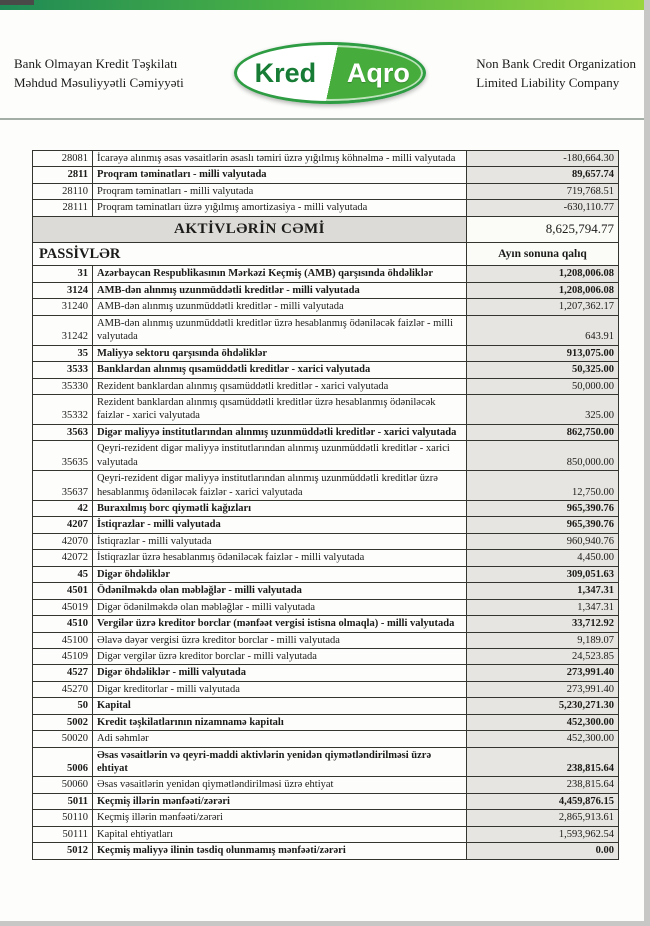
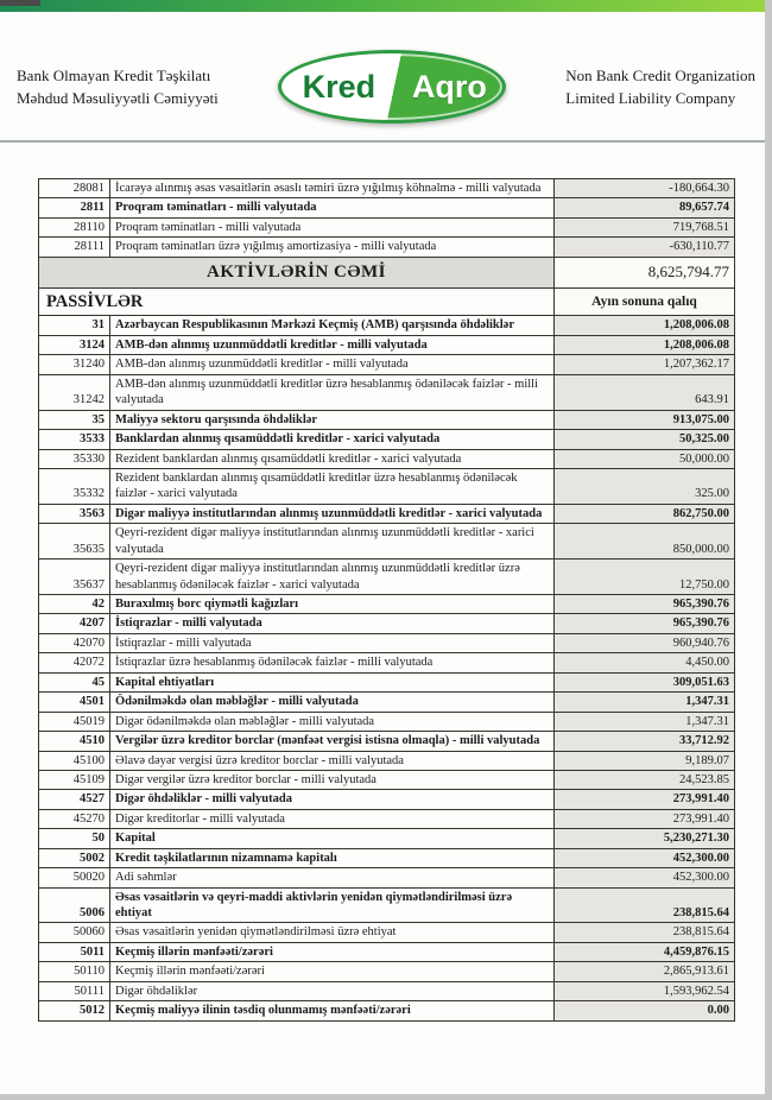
  Bank Olmayan Kredit Təşkilatı
  Məhdud Məsuliyyətli Cəmiyyəti
  Kred
  Aqro
  Non Bank Credit Organization
  Limited Liability Company
  28081	İcarəyə alınmış əsas vəsaitlərin əsaslı təmiri üzrə yığılmış köhnəlmə - milli valyutada	-180,664.30
  2811	Proqram təminatları - milli valyutada	89,657.74
  28110	Proqram təminatları - milli valyutada	719,768.51
  28111	Proqram təminatları üzrə yığılmış amortizasiya - milli valyutada	-630,110.77
  AKTİVLƏRİN CƏMİ	8,625,794.77
  PASSİVLƏR	Ayın sonuna qalıq
  31	Azərbaycan Respublikasının Mərkəzi Keçmiş (AMB) qarşısında öhdəliklər	1,208,006.08
  3124	AMB-dən alınmış uzunmüddətli kreditlər - milli valyutada	1,208,006.08
  31240	AMB-dən alınmış uzunmüddətli kreditlər - milli valyutada	1,207,362.17
  31242	AMB-dən alınmış uzunmüddətli kreditlər üzrə hesablanmış ödəniləcək faizlər - milli valyutada	643.91
  35	Maliyyə sektoru qarşısında öhdəliklər	913,075.00
  3533	Banklardan alınmış qısamüddətli kreditlər - xarici valyutada	50,325.00
  35330	Rezident banklardan alınmış qısamüddətli kreditlər - xarici valyutada	50,000.00
  35332	Rezident banklardan alınmış qısamüddətli kreditlər üzrə hesablanmış ödəniləcək faizlər - xarici valyutada	325.00
  3563	Digər maliyyə institutlarından alınmış uzunmüddətli kreditlər - xarici valyutada	862,750.00
  35635	Qeyri-rezident digər maliyyə institutlarından alınmış uzunmüddətli kreditlər - xarici valyutada	850,000.00
  35637	Qeyri-rezident digər maliyyə institutlarından alınmış uzunmüddətli kreditlər üzrə hesablanmış ödəniləcək faizlər - xarici valyutada	12,750.00
  42	Buraxılmış borc qiymətli kağızları	965,390.76
  4207	İstiqrazlar - milli valyutada	965,390.76
  42070	İstiqrazlar - milli valyutada	960,940.76
  42072	İstiqrazlar üzrə hesablanmış ödəniləcək faizlər - milli valyutada	4,450.00
- 45	Digər öhdəliklər	309,051.63
+ 45	Kapital ehtiyatları	309,051.63
  4501	Ödənilməkdə olan məbləğlər - milli valyutada	1,347.31
  45019	Digər ödənilməkdə olan məbləğlər - milli valyutada	1,347.31
  4510	Vergilər üzrə kreditor borclar (mənfəət vergisi istisna olmaqla) - milli valyutada	33,712.92
  45100	Əlavə dəyər vergisi üzrə kreditor borclar - milli valyutada	9,189.07
  45109	Digər vergilər üzrə kreditor borclar - milli valyutada	24,523.85
  4527	Digər öhdəliklər - milli valyutada	273,991.40
  45270	Digər kreditorlar - milli valyutada	273,991.40
  50	Kapital	5,230,271.30
  5002	Kredit təşkilatlarının nizamnamə kapitalı	452,300.00
  50020	Adi səhmlər	452,300.00
  5006	Əsas vəsaitlərin və qeyri-maddi aktivlərin yenidən qiymətləndirilməsi üzrə ehtiyat	238,815.64
  50060	Əsas vəsaitlərin yenidən qiymətləndirilməsi üzrə ehtiyat	238,815.64
  5011	Keçmiş illərin mənfəəti/zərəri	4,459,876.15
  50110	Keçmiş illərin mənfəəti/zərəri	2,865,913.61
- 50111	Kapital ehtiyatları	1,593,962.54
+ 50111	Digər öhdəliklər	1,593,962.54
  5012	Keçmiş maliyyə ilinin təsdiq olunmamış mənfəəti/zərəri	0.00
